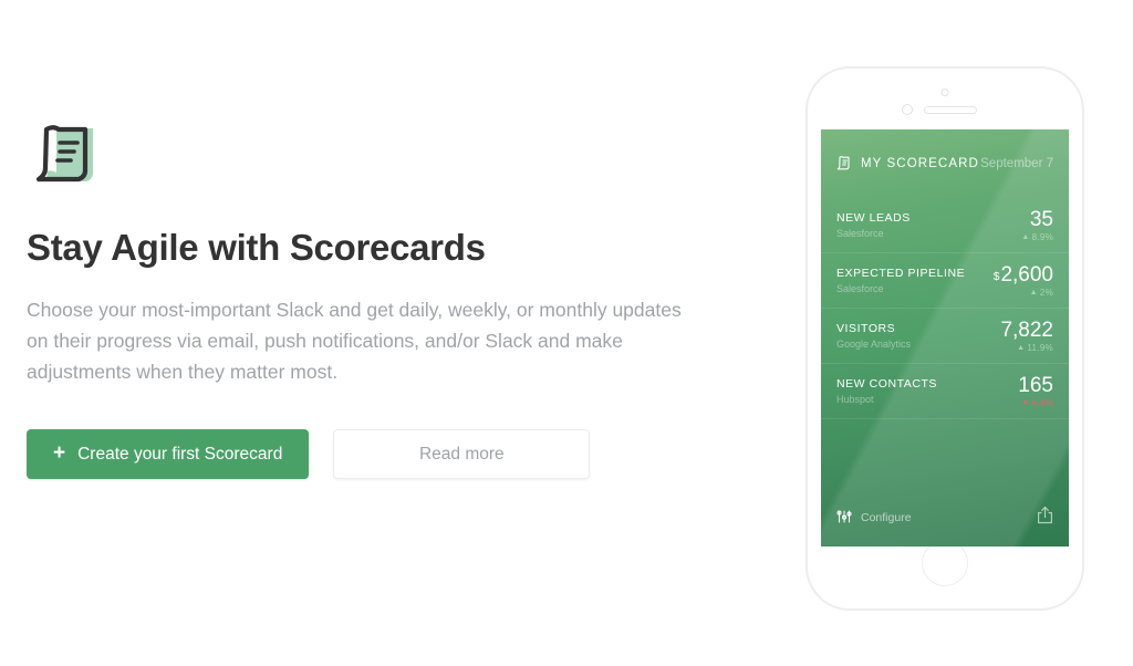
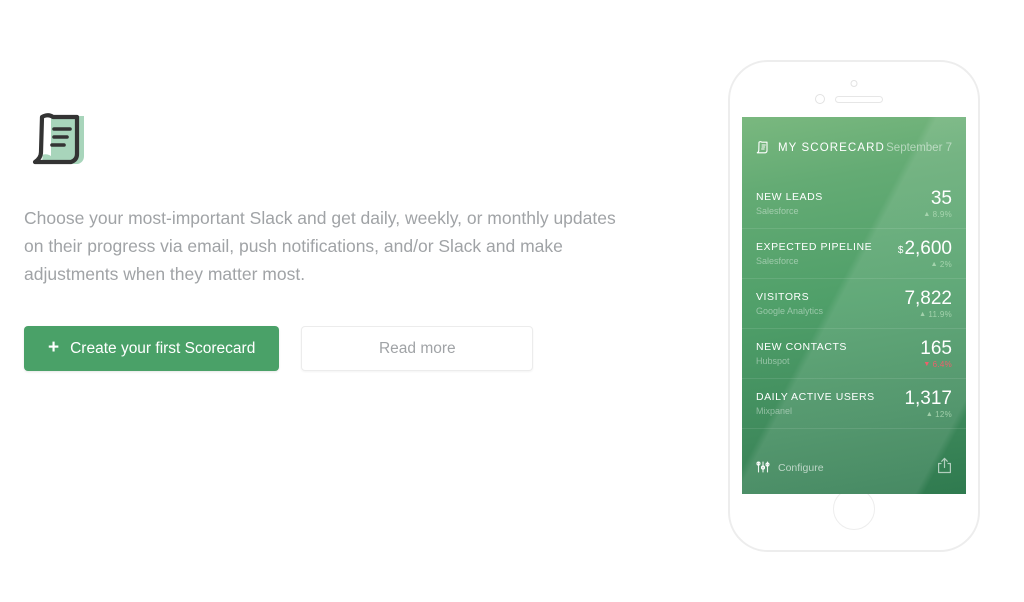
- Stay Agile with Scorecards
  Choose your most-important Slack and get daily, weekly, or monthly updates on their progress via email, push notifications, and/or Slack and make adjustments when they matter most.
  +
  Create your first Scorecard
  Read more
  MY SCORECARD
  September 7
  NEW LEADS
  Salesforce
  35
  8.9%
  EXPECTED PIPELINE
  Salesforce
  $
  2,600
  2%
  VISITORS
  Google Analytics
  7,822
  11.9%
  NEW CONTACTS
  Hubspot
  165
  6.4%
+ DAILY ACTIVE USERS
+ Mixpanel
+ 1,317
+ 12%
  Configure
